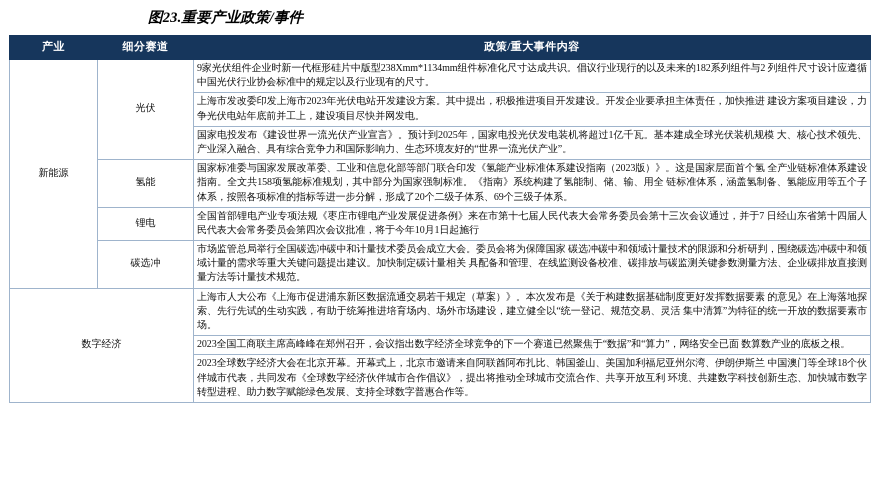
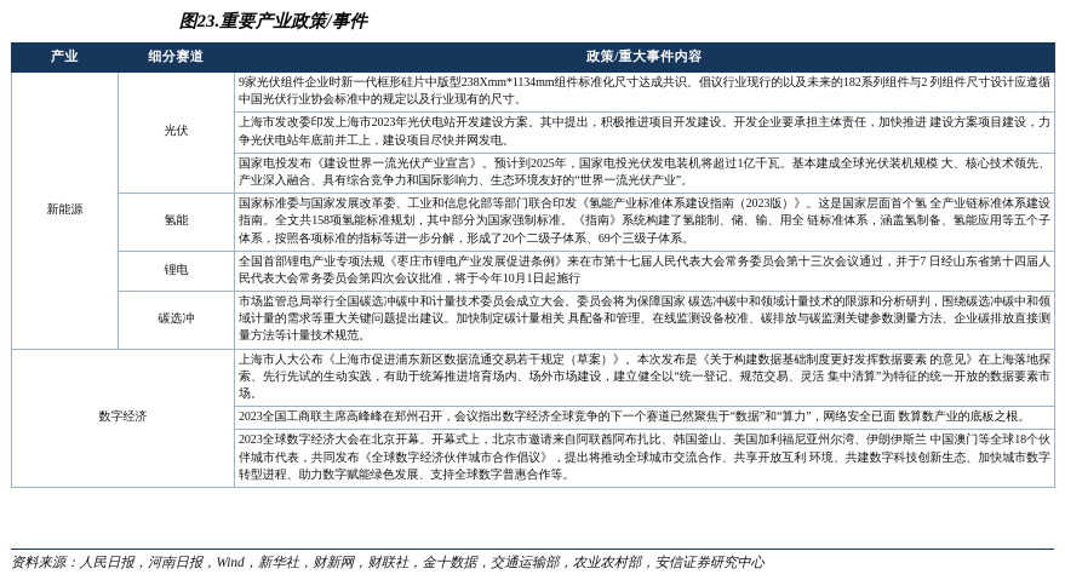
  图23.重要产业政策/事件
  产业	细分赛道	政策/重大事件内容
  新能源	光伏	9家光伏组件企业时新一代框形硅片中版型238Xmm*1134mm组件标准化尺寸达成共识。倡议行业现行的以及未来的182系列组件与2 列组件尺寸设计应遵循中国光伏行业协会标准中的规定以及行业现有的尺寸。
  上海市发改委印发上海市2023年光伏电站开发建设方案。其中提出，积极推进项目开发建设。开发企业要承担主体责任，加快推进 建设方案项目建设，力争光伏电站年底前并工上，建设项目尽快并网发电。
  国家电投发布《建设世界一流光伏产业宣言》。预计到2025年，国家电投光伏发电装机将超过1亿千瓦。基本建成全球光伏装机规模 大、核心技术领先、产业深入融合、具有综合竞争力和国际影响力、生态环境友好的“世界一流光伏产业”。
  氢能	国家标准委与国家发展改革委、工业和信息化部等部门联合印发《氢能产业标准体系建设指南（2023版）》。这是国家层面首个氢 全产业链标准体系建设指南。全文共158项氢能标准规划，其中部分为国家强制标准。《指南》系统构建了氢能制、储、输、用全 链标准体系，涵盖氢制备、氢能应用等五个子体系，按照各项标准的指标等进一步分解，形成了20个二级子体系、69个三级子体系。
  锂电	全国首部锂电产业专项法规《枣庄市锂电产业发展促进条例》来在市第十七届人民代表大会常务委员会第十三次会议通过，并于7 日经山东省第十四届人民代表大会常务委员会第四次会议批准，将于今年10月1日起施行
  碳选冲	市场监管总局举行全国碳选冲碳中和计量技术委员会成立大会。委员会将为保障国家 碳选冲碳中和领域计量技术的限源和分析研判，围绕碳选冲碳中和领域计量的需求等重大关键问题提出建议。加快制定碳计量相关 具配备和管理、在线监测设备校准、碳排放与碳监测关键参数测量方法、企业碳排放直接测量方法等计量技术规范。
  数字经济	上海市人大公布《上海市促进浦东新区数据流通交易若干规定（草案）》。本次发布是《关于构建数据基础制度更好发挥数据要素 的意见》在上海落地探索、先行先试的生动实践，有助于统筹推进培育场内、场外市场建设，建立健全以“统一登记、规范交易、灵活 集中清算”为特征的统一开放的数据要素市场。
  2023全国工商联主席高峰峰在郑州召开，会议指出数字经济全球竞争的下一个赛道已然聚焦于“数据”和“算力”，网络安全已面 数算数产业的底板之根。
  2023全球数字经济大会在北京开幕。开幕式上，北京市邀请来自阿联酋阿布扎比、韩国釜山、美国加利福尼亚州尔湾、伊朗伊斯兰 中国澳门等全球18个伙伴城市代表，共同发布《全球数字经济伙伴城市合作倡议》，提出将推动全球城市交流合作、共享开放互利 环境、共建数字科技创新生态、加快城市数字转型进程、助力数字赋能绿色发展、支持全球数字普惠合作等。
+ 资料来源：人民日报，河南日报，Wind，新华社，财新网，财联社，金十数据，交通运输部，农业农村部，安信证券研究中心
